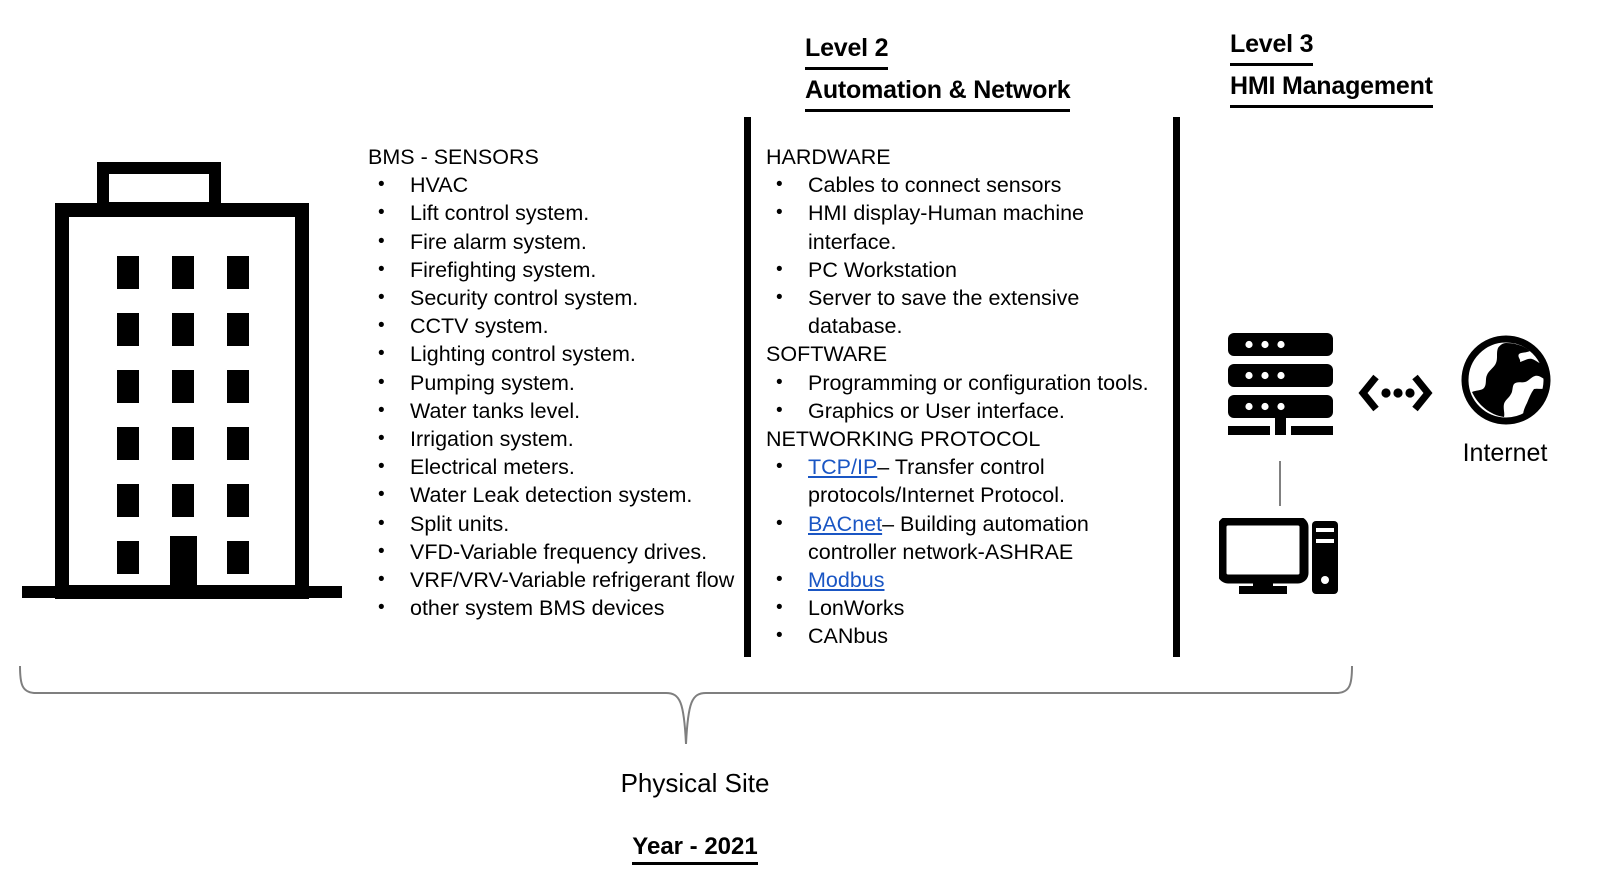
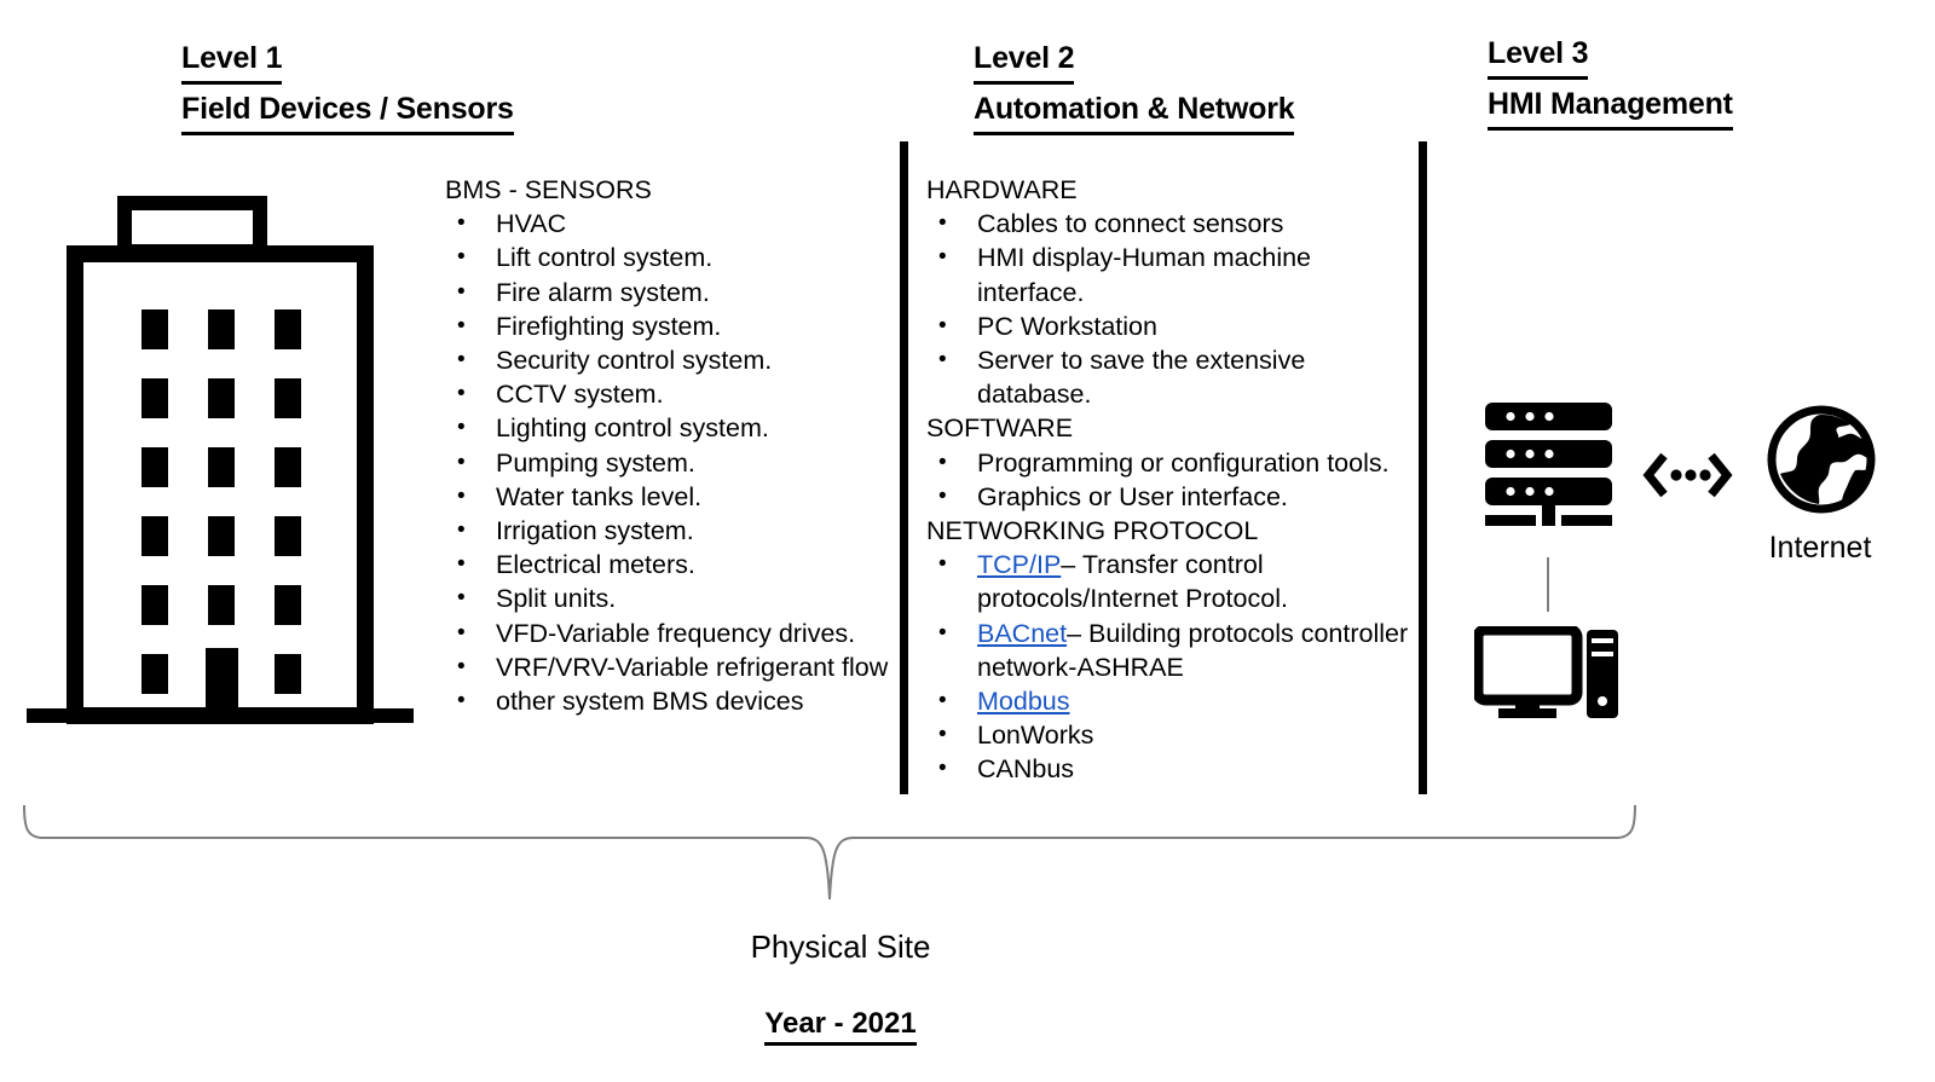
+ Level 1
+ Field Devices / Sensors
  Level 2
  Automation & Network
  Level 3
  HMI Management
  BMS - SENSORS
  HVAC
  Lift control system.
  Fire alarm system.
  Firefighting system.
  Security control system.
  CCTV system.
  Lighting control system.
  Pumping system.
  Water tanks level.
  Irrigation system.
  Electrical meters.
- Water Leak detection system.
  Split units.
  VFD-Variable frequency drives.
  VRF/VRV-Variable refrigerant flow
  other system BMS devices
  HARDWARE
  Cables to connect sensors
  HMI display-Human machine interface.
  PC Workstation
  Server to save the extensive database.
  SOFTWARE
  Programming or configuration tools.
  Graphics or User interface.
  NETWORKING PROTOCOL
  TCP/IP– Transfer control protocols/Internet Protocol.
- BACnet– Building automation controller network-ASHRAE
+ BACnet– Building protocols controller network-ASHRAE
  Modbus
  LonWorks
  CANbus
  Internet
  Physical Site
  Year - 2021
